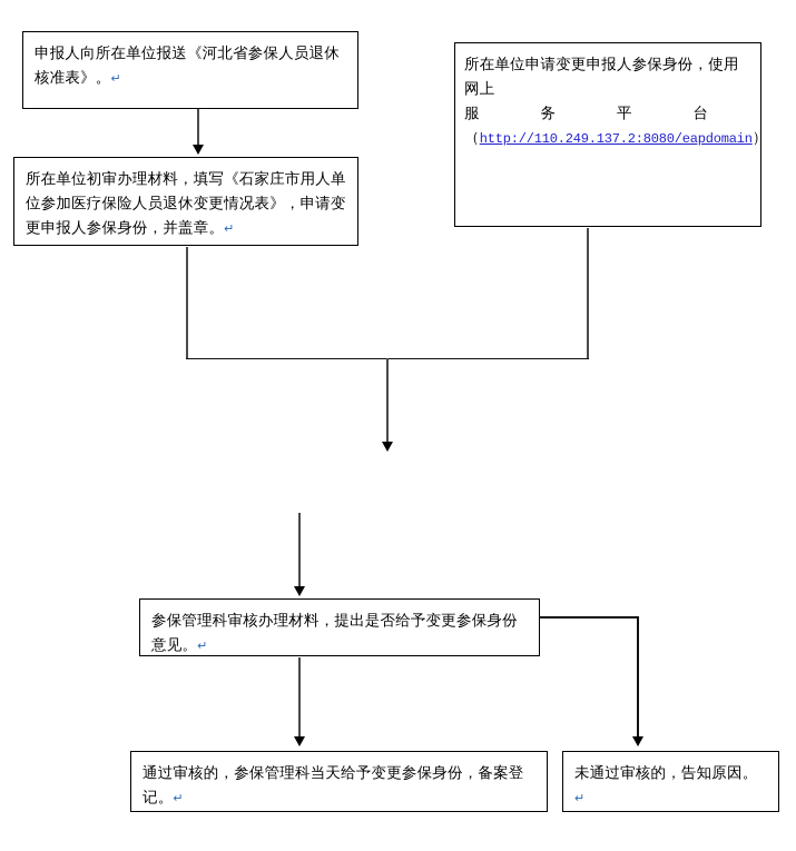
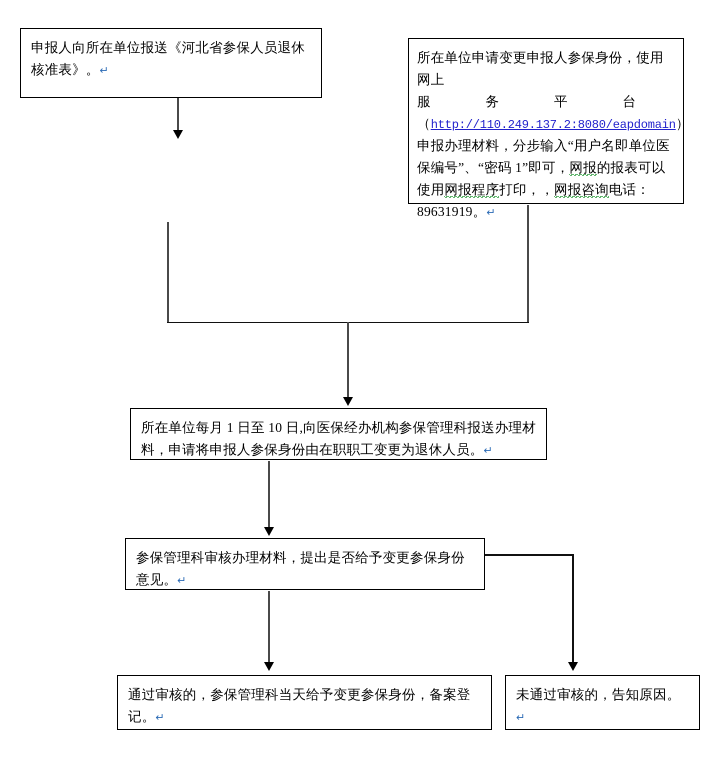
  申报人向所在单位报送《河北省参保人员退休核准表》。↵
- 所在单位初审办理材料，填写《石家庄市用人单位参加医疗保险人员退休变更情况表》，申请变更申报人参保身份，并盖章。↵
  所在单位申请变更申报人参保身份，使用网上
  服 务 平 台
  （http://110.249.137.2:8080/eapdomain）
+ 申报办理材料，分步输入“用户名即单位医保编号”、“密码 1”即可，网报的报表可以使用网报程序打印，，网报咨询电话：89631919。↵
+ 所在单位每月 1 日至 10 日,向医保经办机构参保管理科报送办理材料，申请将申报人参保身份由在职职工变更为退休人员。↵
  参保管理科审核办理材料，提出是否给予变更参保身份意见。↵
  通过审核的，参保管理科当天给予变更参保身份，备案登记。↵
  未通过审核的，告知原因。↵
